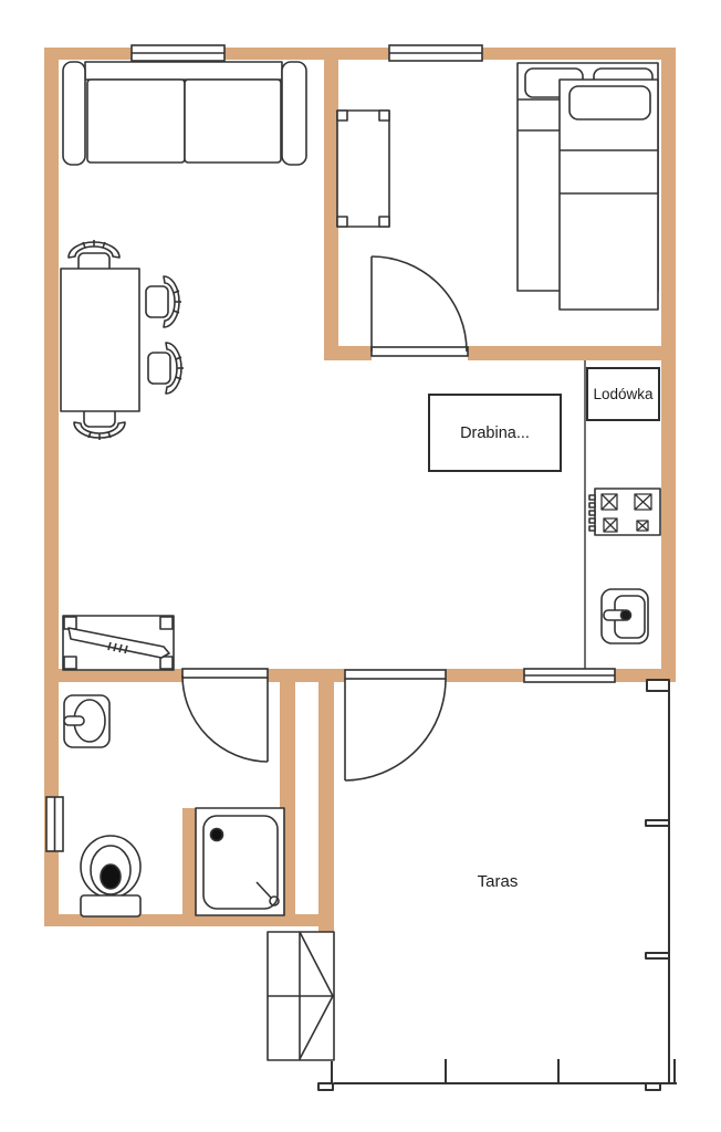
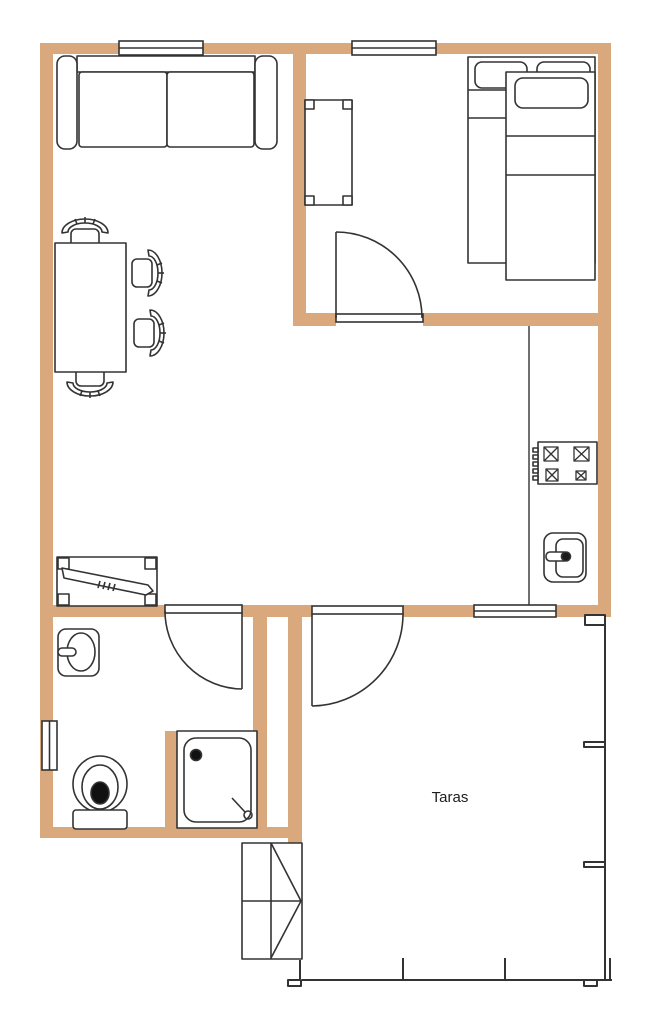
- Lodówka
- Drabina...
  Taras
